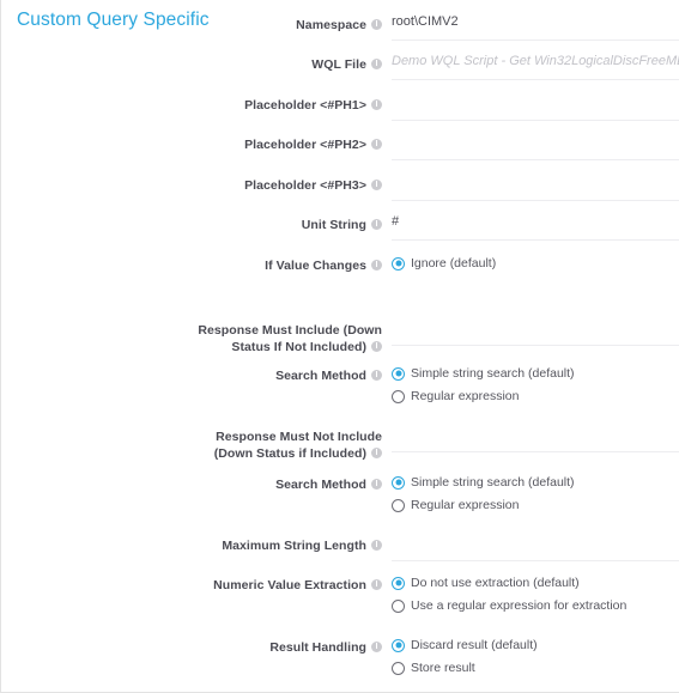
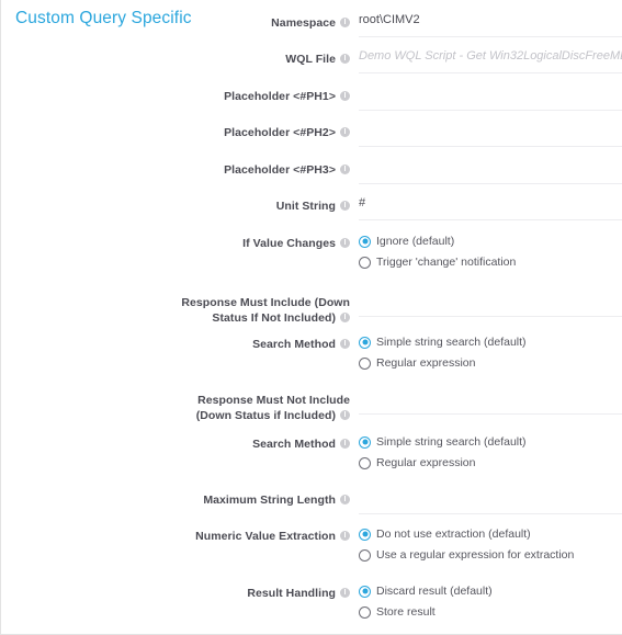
  Custom Query Specific
  Namespace
  root\CIMV2
  WQL File
  Demo WQL Script - Get Win32LogicalDiscFreeM
  Placeholder <#PH1>
  Placeholder <#PH2>
  Placeholder <#PH3>
  Unit String
  #
  If Value Changes
  Ignore (default)
+ Trigger 'change' notification
  Response Must Include (Down
  Status If Not Included)
  Search Method
  Simple string search (default)
  Regular expression
  Response Must Not Include
  (Down Status if Included)
  Search Method
  Simple string search (default)
  Regular expression
  Maximum String Length
  Numeric Value Extraction
  Do not use extraction (default)
  Use a regular expression for extraction
  Result Handling
  Discard result (default)
  Store result
